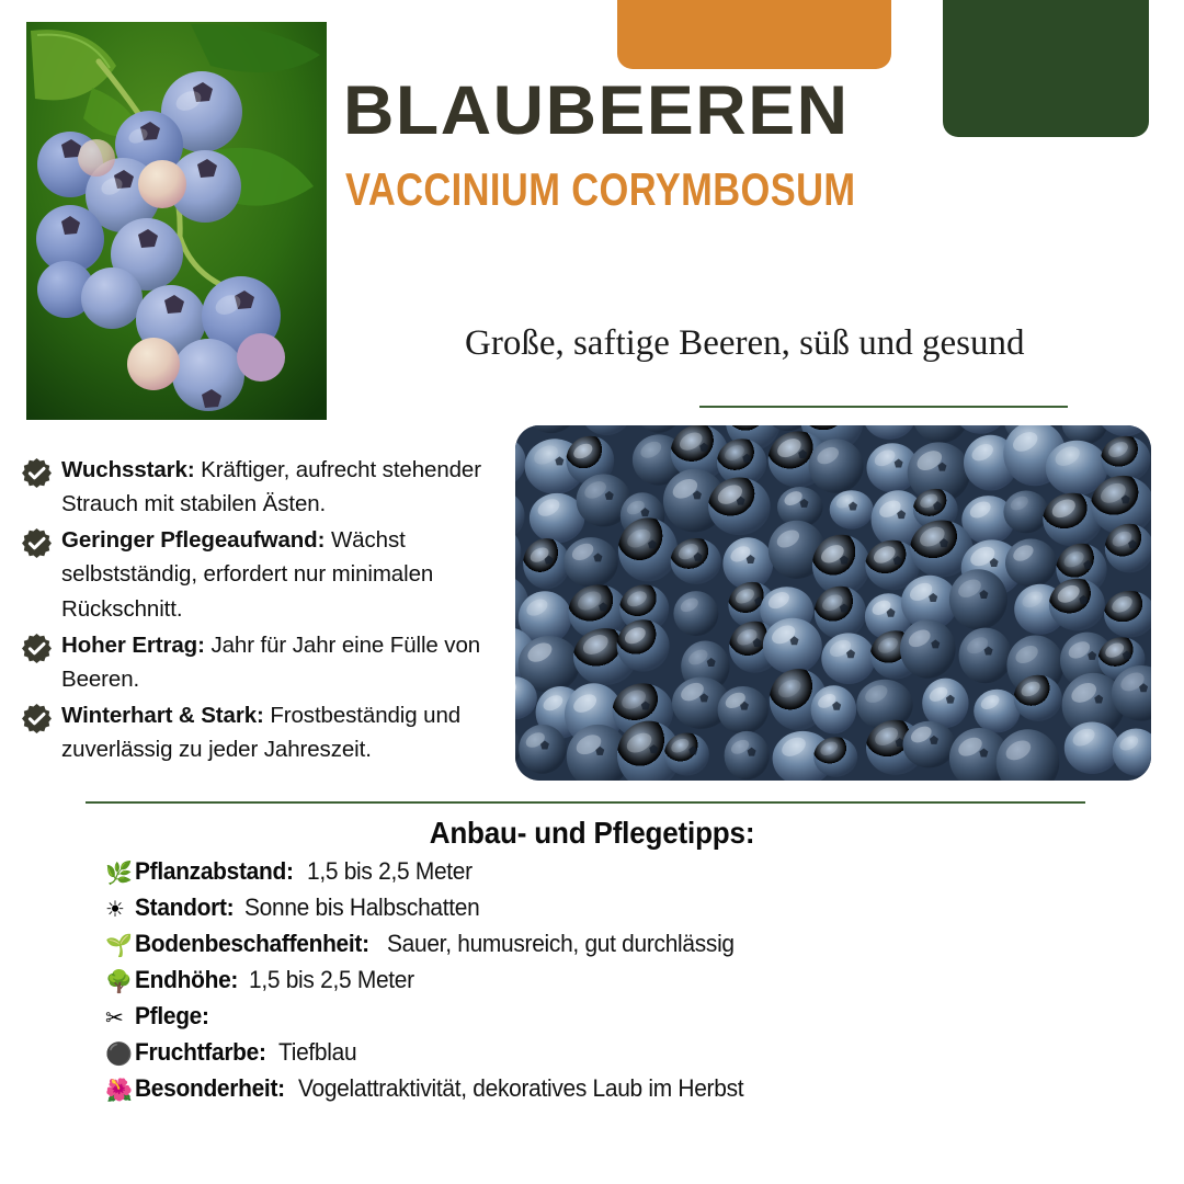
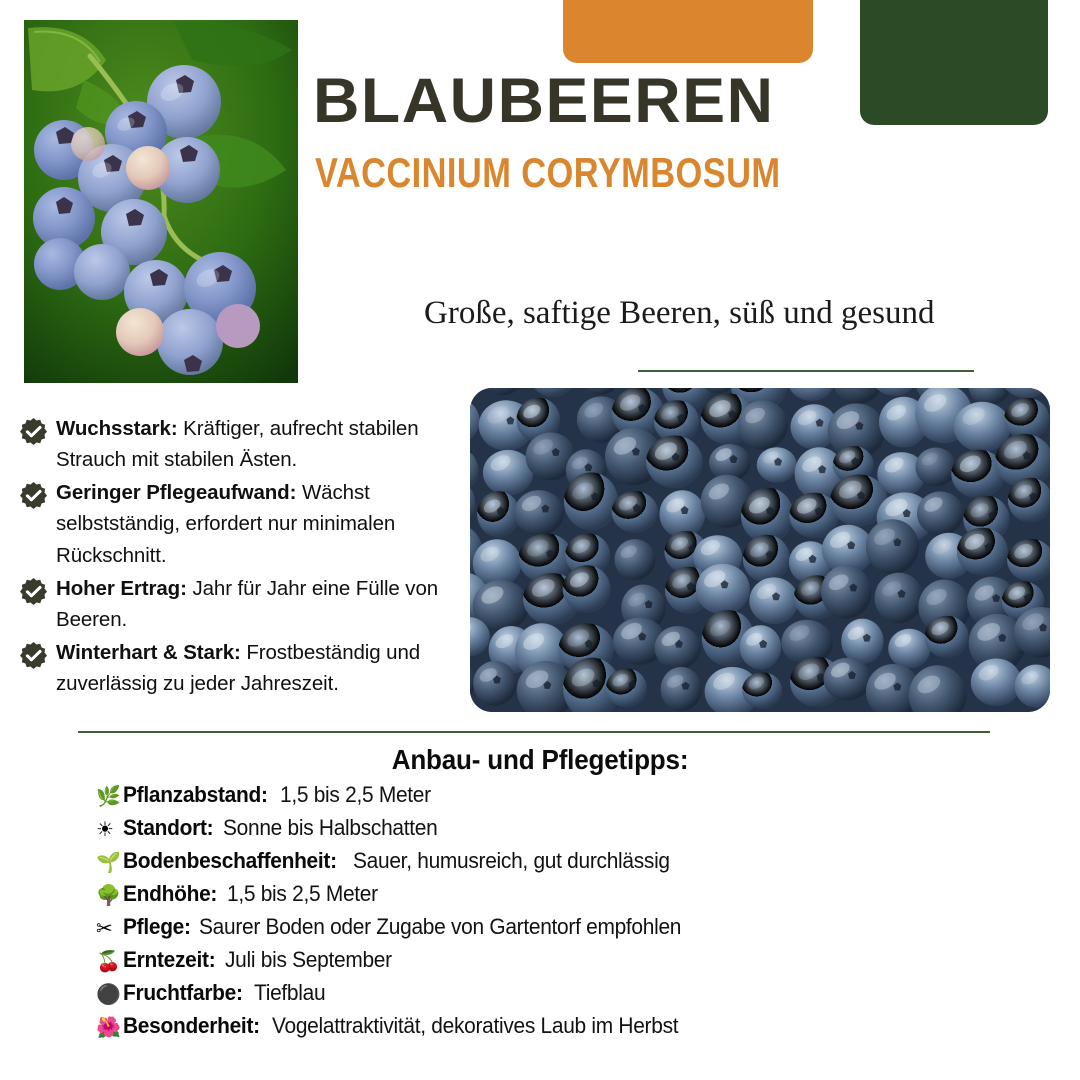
  BLAUBEEREN
  VACCINIUM CORYMBOSUM
  Große, saftige Beeren, süß und gesund
- Wuchsstark: Kräftiger, aufrecht stehender Strauch mit stabilen Ästen.
+ Wuchsstark: Kräftiger, aufrecht stabilen Strauch mit stabilen Ästen.
  Geringer Pflegeaufwand: Wächst selbstständig, erfordert nur minimalen Rückschnitt.
  Hoher Ertrag: Jahr für Jahr eine Fülle von Beeren.
  Winterhart & Stark: Frostbeständig und zuverlässig zu jeder Jahreszeit.
  Anbau- und Pflegetipps:
  🌿
  Pflanzabstand:
  1,5 bis 2,5 Meter
  ☀
  Standort:
  Sonne bis Halbschatten
  🌱
  Bodenbeschaffenheit:
  Sauer, humusreich, gut durchlässig
  🌳
  Endhöhe:
  1,5 bis 2,5 Meter
  ✂
  Pflege:
+ Saurer Boden oder Zugabe von Gartentorf empfohlen
+ 🍒
+ Erntezeit:
+ Juli bis September
  ⚫
  Fruchtfarbe:
  Tiefblau
  🌺
  Besonderheit:
  Vogelattraktivität, dekoratives Laub im Herbst
